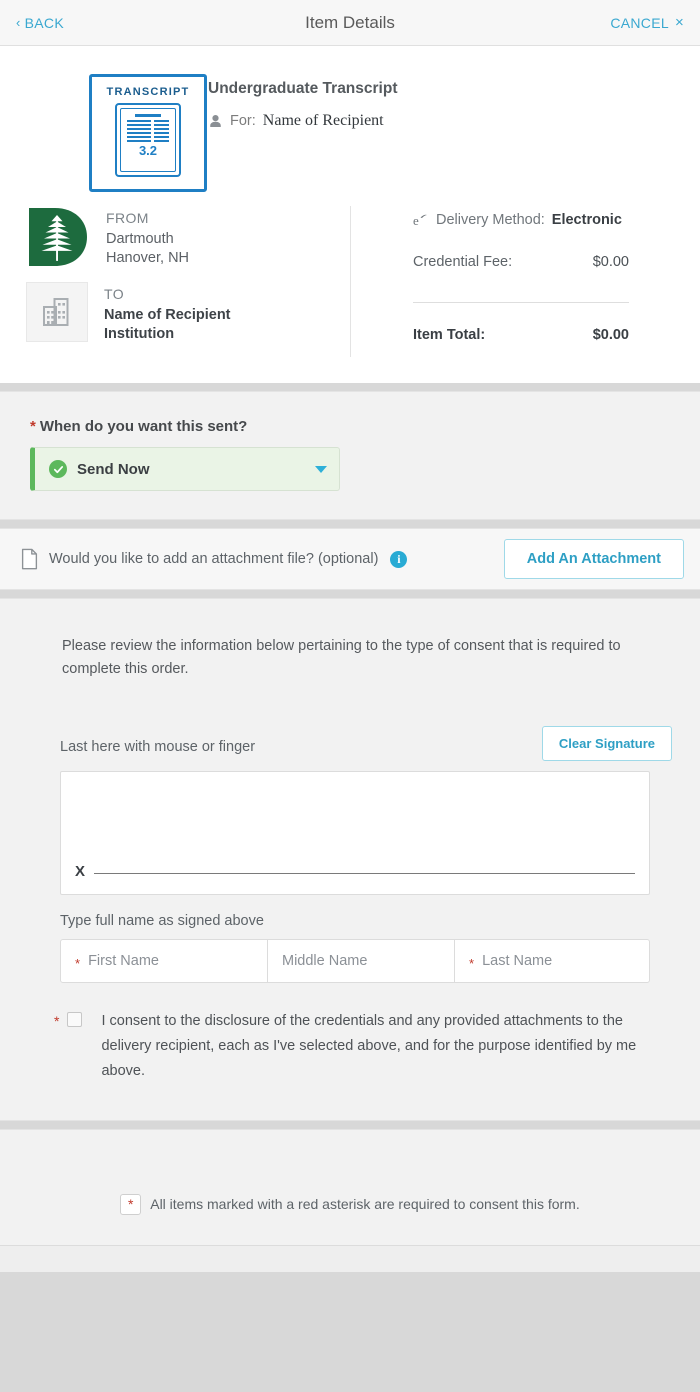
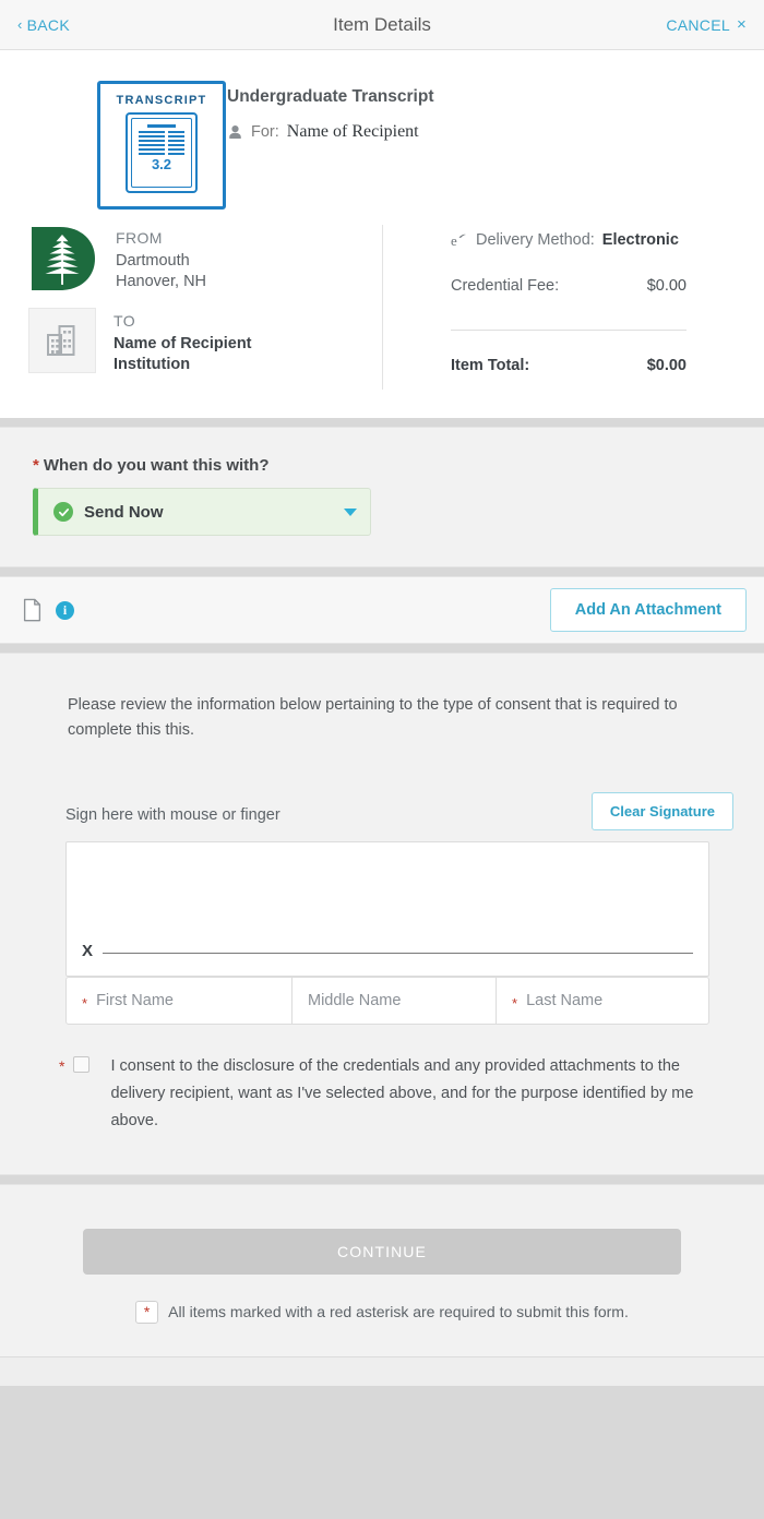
  ‹
  BACK
  Item Details
  CANCEL
  ×
  TRANSCRIPT
  3.2
  Undergraduate Transcript
  For:
  Name of Recipient
  FROM
  Dartmouth
  Hanover, NH
  TO
  Name of Recipient
  Institution
  e
  Delivery Method:
  Electronic
  Credential Fee:
  $0.00
  Item Total:
  $0.00
  *
- When do you want this sent?
+ When do you want this with?
  Send Now
- Would you like to add an attachment file? (optional)
  i
  Add An Attachment
- Please review the information below pertaining to the type of consent that is required to complete this order.
+ Please review the information below pertaining to the type of consent that is required to complete this this.
- Last here with mouse or finger
+ Sign here with mouse or finger
  Clear Signature
  X
- Type full name as signed above
  *
  First Name
  Middle Name
  *
  Last Name
  *
- I consent to the disclosure of the credentials and any provided attachments to the delivery recipient, each as I've selected above, and for the purpose identified by me above.
+ I consent to the disclosure of the credentials and any provided attachments to the delivery recipient, want as I've selected above, and for the purpose identified by me above.
+ CONTINUE
  *
- All items marked with a red asterisk are required to consent this form.
+ All items marked with a red asterisk are required to submit this form.
